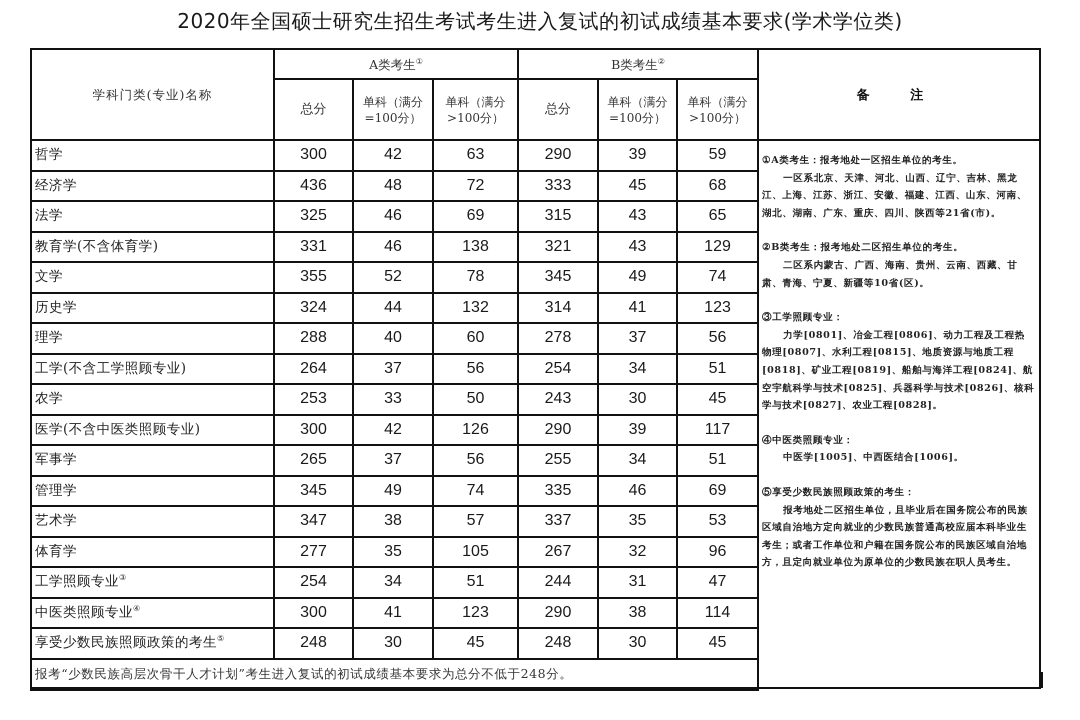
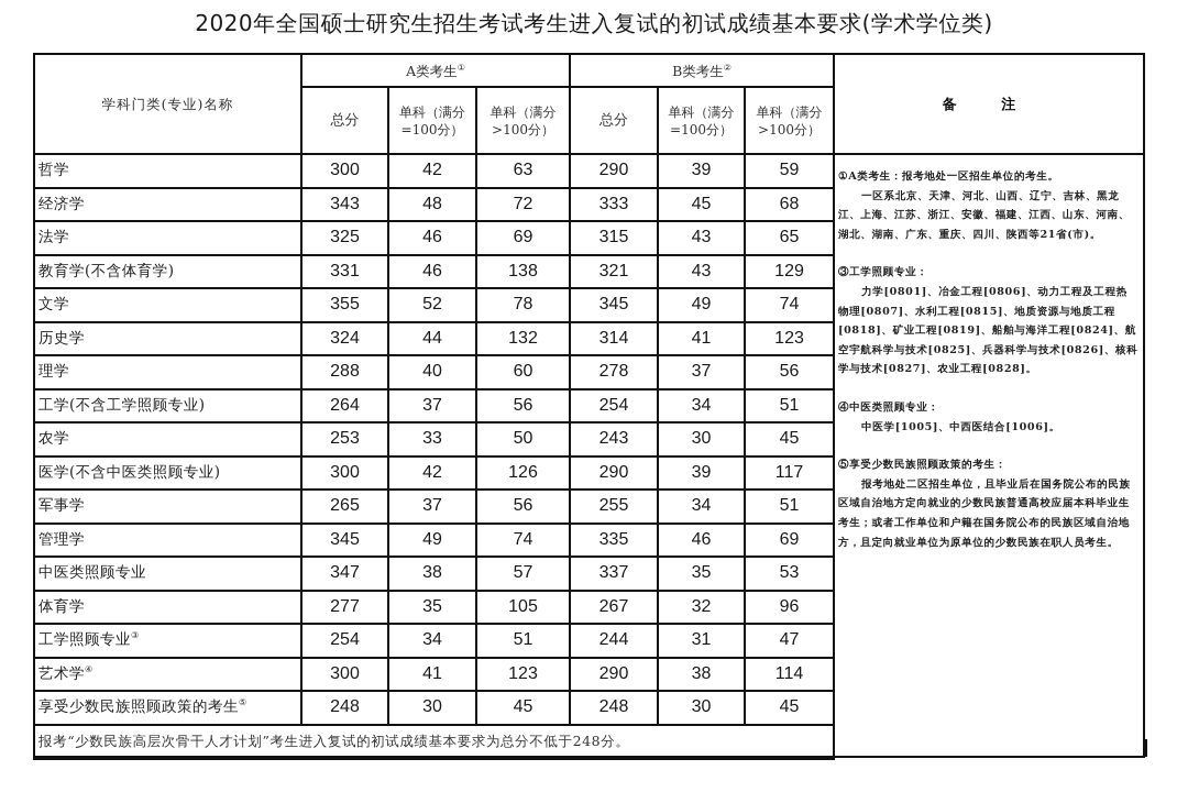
  2020年全国硕士研究生招生考试考生进入复试的初试成绩基本要求(学术学位类)
  学科门类(专业)名称	A类考生①	B类考生②
  总分	单科（满分=100分）	单科（满分>100分）	总分	单科（满分=100分）	单科（满分>100分）
  哲学	300	42	63	290	39	59
- 经济学	436	48	72	333	45	68
+ 经济学	343	48	72	333	45	68
  法学	325	46	69	315	43	65
  教育学(不含体育学)	331	46	138	321	43	129
  文学	355	52	78	345	49	74
  历史学	324	44	132	314	41	123
  理学	288	40	60	278	37	56
  工学(不含工学照顾专业)	264	37	56	254	34	51
  农学	253	33	50	243	30	45
  医学(不含中医类照顾专业)	300	42	126	290	39	117
  军事学	265	37	56	255	34	51
  管理学	345	49	74	335	46	69
- 艺术学	347	38	57	337	35	53
+ 中医类照顾专业	347	38	57	337	35	53
  体育学	277	35	105	267	32	96
  工学照顾专业③	254	34	51	244	31	47
- 中医类照顾专业④	300	41	123	290	38	114
+ 艺术学④	300	41	123	290	38	114
  享受少数民族照顾政策的考生⑤	248	30	45	248	30	45
  报考“少数民族高层次骨干人才计划”考生进入复试的初试成绩基本要求为总分不低于248分。
  备 注
  ①A类考生：报考地处一区招生单位的考生。
  一区系北京、天津、河北、山西、辽宁、吉林、黑龙江、上海、江苏、浙江、安徽、福建、江西、山东、河南、湖北、湖南、广东、重庆、四川、陕西等21省(市)。
- ②B类考生：报考地处二区招生单位的考生。
- 二区系内蒙古、广西、海南、贵州、云南、西藏、甘肃、青海、宁夏、新疆等10省(区)。
  ③工学照顾专业：
  力学[0801]、冶金工程[0806]、动力工程及工程热物理[0807]、水利工程[0815]、地质资源与地质工程[0818]、矿业工程[0819]、船舶与海洋工程[0824]、航空宇航科学与技术[0825]、兵器科学与技术[0826]、核科学与技术[0827]、农业工程[0828]。
  ④中医类照顾专业：
  中医学[1005]、中西医结合[1006]。
  ⑤享受少数民族照顾政策的考生：
  报考地处二区招生单位，且毕业后在国务院公布的民族区域自治地方定向就业的少数民族普通高校应届本科毕业生考生；或者工作单位和户籍在国务院公布的民族区域自治地方，且定向就业单位为原单位的少数民族在职人员考生。
